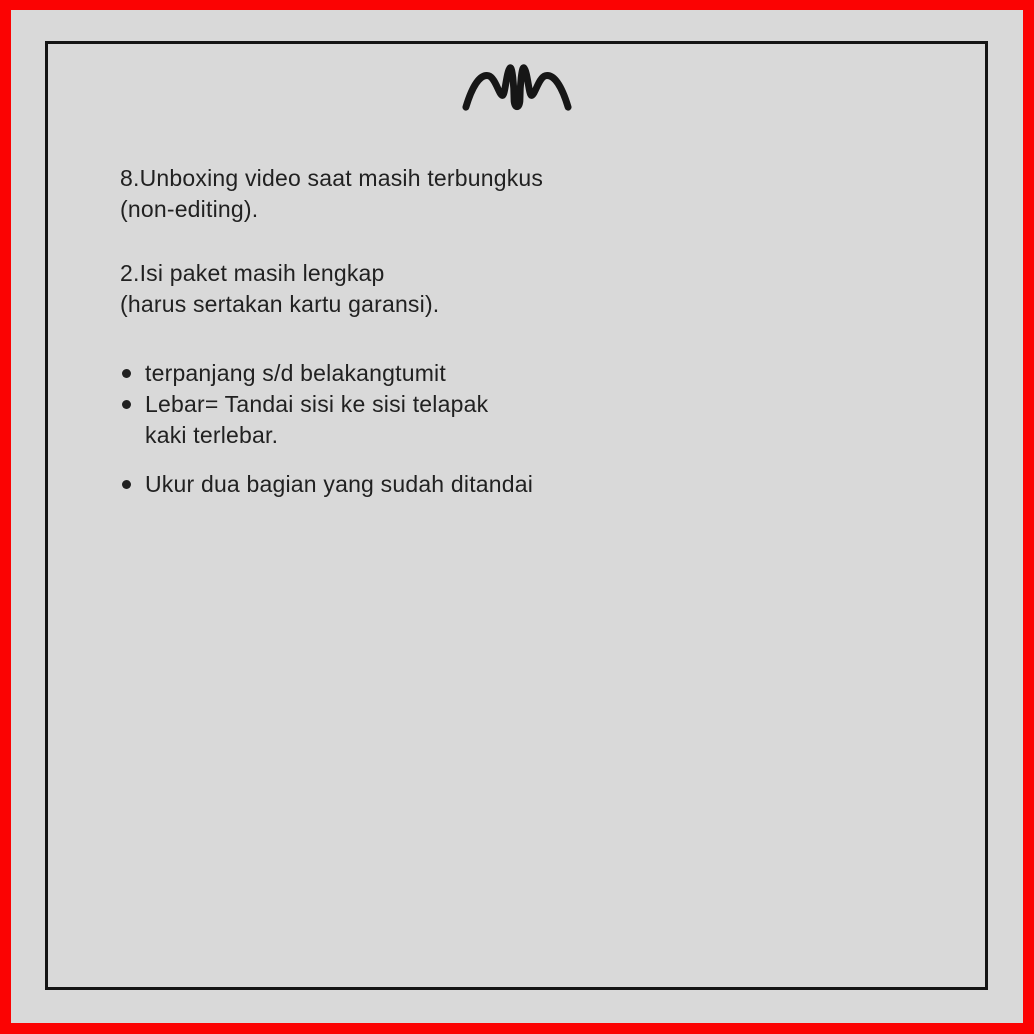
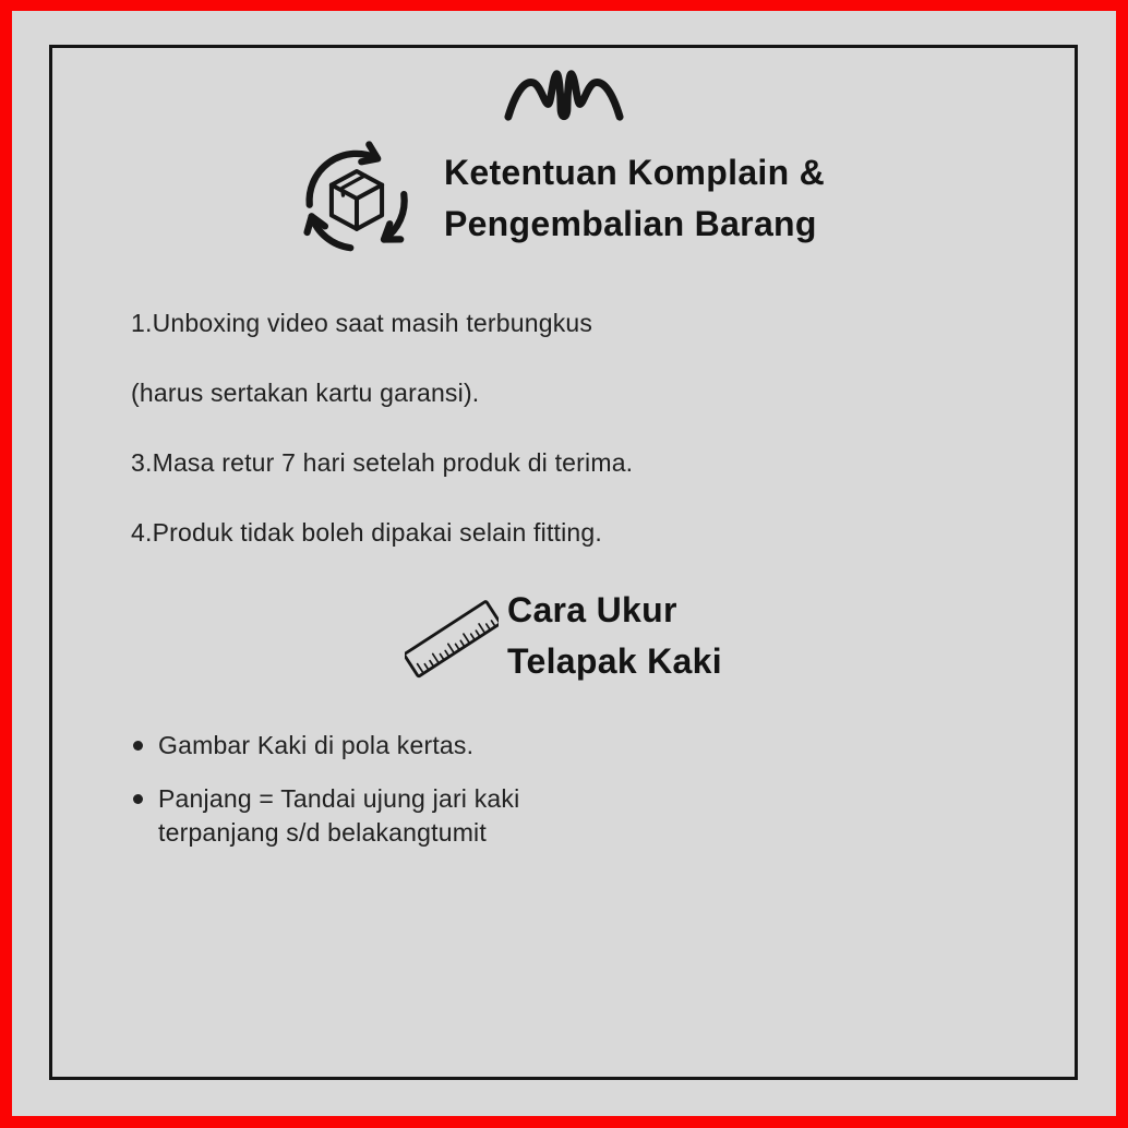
+ Ketentuan Komplain &
+ Pengembalian Barang
- 8.Unboxing video saat masih terbungkus
+ 1.Unboxing video saat masih terbungkus
- (non-editing).
- 2.Isi paket masih lengkap
  (harus sertakan kartu garansi).
+ 3.Masa retur 7 hari setelah produk di terima.
+ 4.Produk tidak boleh dipakai selain fitting.
+ Cara Ukur
+ Telapak Kaki
+ Gambar Kaki di pola kertas.
+ Panjang = Tandai ujung jari kaki
  terpanjang s/d belakangtumit
- Lebar= Tandai sisi ke sisi telapak
- kaki terlebar.
- Ukur dua bagian yang sudah ditandai
